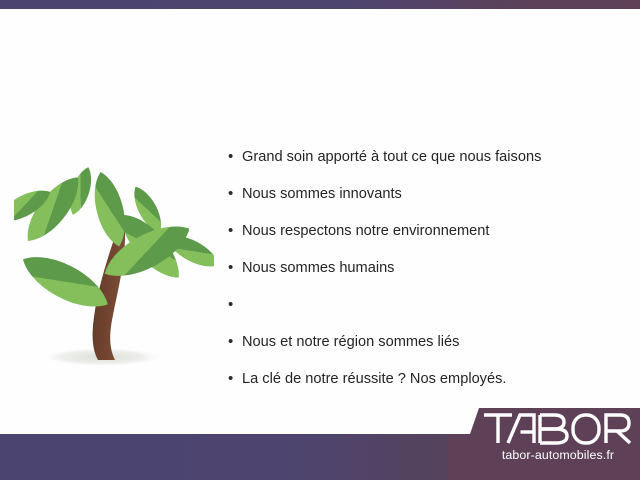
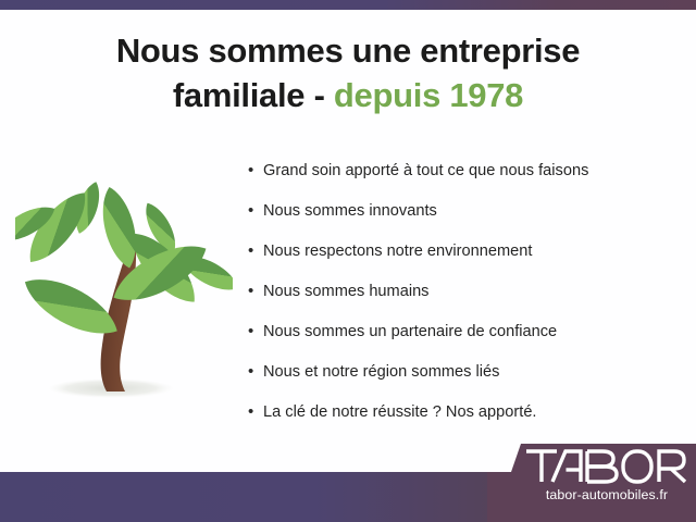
+ Nous sommes une entreprise
+ familiale - depuis 1978
  •
  Grand soin apporté à tout ce que nous faisons
  •
  Nous sommes innovants
  •
  Nous respectons notre environnement
  •
  Nous sommes humains
  •
+ Nous sommes un partenaire de confiance
  •
  Nous et notre région sommes liés
  •
- La clé de notre réussite ? Nos employés.
+ La clé de notre réussite ? Nos apporté.
  tabor-automobiles.fr
